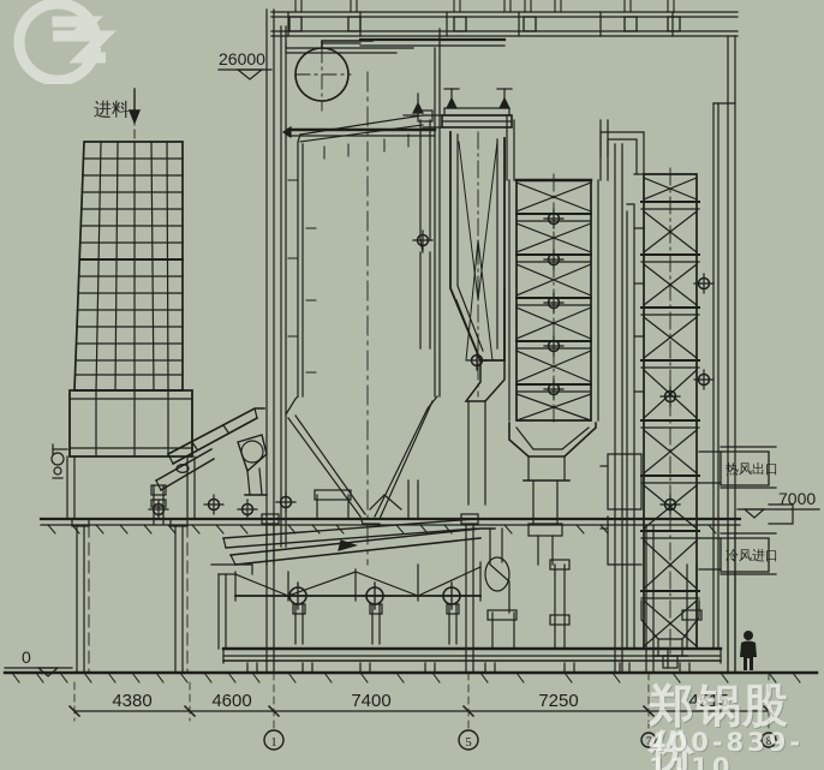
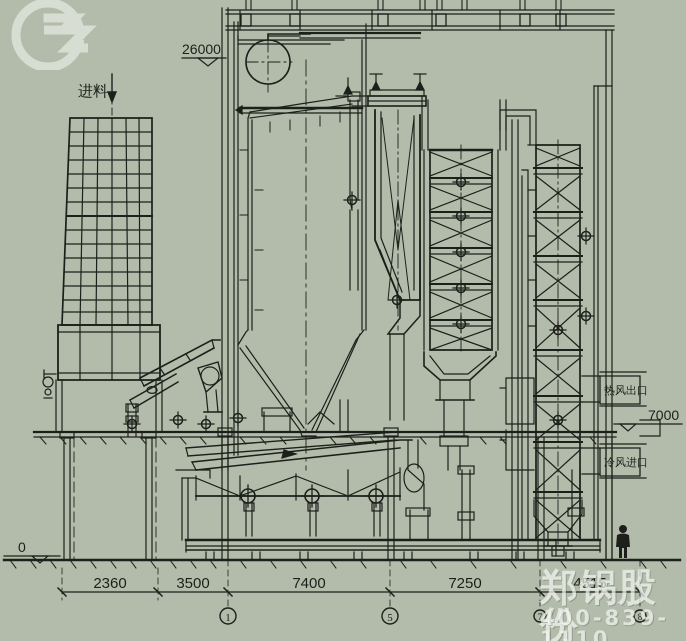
  进料
  热风出口
  冷风进口
  26000
  7000
  0
- 4380
+ 2360
- 4600
+ 3500
  7400
  7250
  4515
  1
  5
  7
  8
  郑锅股份
  400-839-1110
